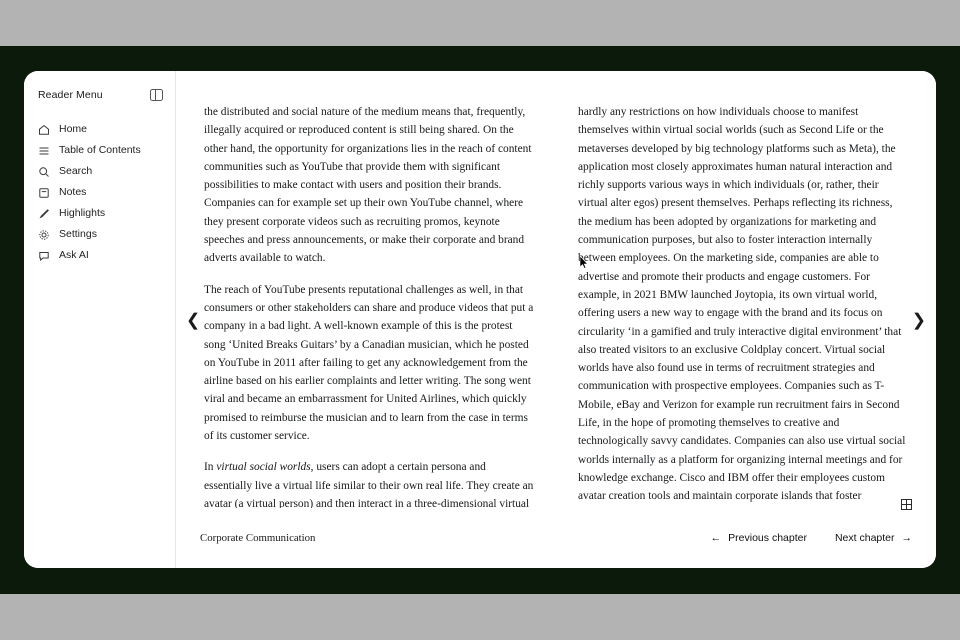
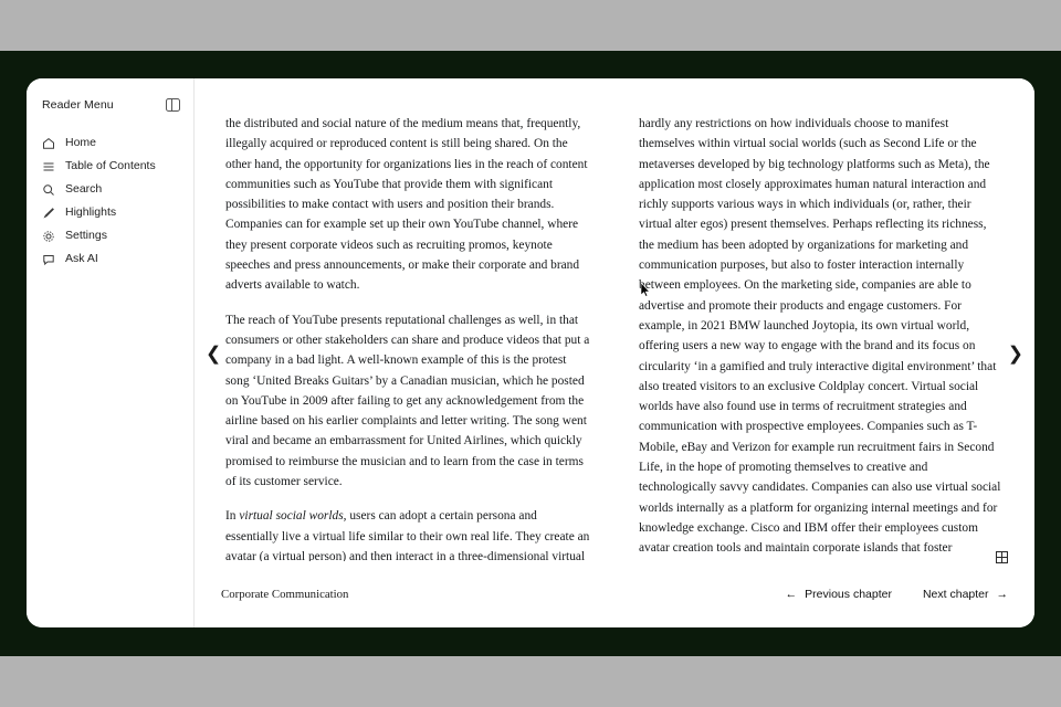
  Reader Menu
  Home
  Table of Contents
  Search
- Notes
  Highlights
  Settings
  Ask AI
  ❮
  ❯
  the distributed and social nature of the medium means that, frequently, illegally acquired or reproduced content is still being shared. On the other hand, the opportunity for organizations lies in the reach of content communities such as YouTube that provide them with significant possibilities to make contact with users and position their brands. Companies can for example set up their own YouTube channel, where they present corporate videos such as recruiting promos, keynote speeches and press announcements, or make their corporate and brand adverts available to watch.
- The reach of YouTube presents reputational challenges as well, in that consumers or other stakeholders can share and produce videos that put a company in a bad light. A well-known example of this is the protest song ‘United Breaks Guitars’ by a Canadian musician, which he posted on YouTube in 2011 after failing to get any acknowledgement from the airline based on his earlier complaints and letter writing. The song went viral and became an embarrassment for United Airlines, which quickly promised to reimburse the musician and to learn from the case in terms of its customer service.
+ The reach of YouTube presents reputational challenges as well, in that consumers or other stakeholders can share and produce videos that put a company in a bad light. A well-known example of this is the protest song ‘United Breaks Guitars’ by a Canadian musician, which he posted on YouTube in 2009 after failing to get any acknowledgement from the airline based on his earlier complaints and letter writing. The song went viral and became an embarrassment for United Airlines, which quickly promised to reimburse the musician and to learn from the case in terms of its customer service.
  In virtual social worlds, users can adopt a certain persona and essentially live a virtual life similar to their own real life. They create an avatar (a virtual person) and then interact in a three-dimensional virtual
  hardly any restrictions on how individuals choose to manifest themselves within virtual social worlds (such as Second Life or the metaverses developed by big technology platforms such as Meta), the application most closely approximates human natural interaction and richly supports various ways in which individuals (or, rather, their virtual alter egos) present themselves. Perhaps reflecting its richness, the medium has been adopted by organizations for marketing and communication purposes, but also to foster interaction internally etween employees. On the marketing side, companies are able to advertise and promote their products and engage customers. For example, in 2021 BMW launched Joytopia, its own virtual world, offering users a new way to engage with the brand and its focus on circularity ‘in a gamified and truly interactive digital environment’ that also treated visitors to an exclusive Coldplay concert. Virtual social worlds have also found use in terms of recruitment strategies and communication with prospective employees. Companies such as T-Mobile, eBay and Verizon for example run recruitment fairs in Second Life, in the hope of promoting themselves to creative and technologically savvy candidates. Companies can also use virtual social worlds internally as a platform for organizing internal meetings and for knowledge exchange. Cisco and IBM offer their employees custom avatar creation tools and maintain corporate islands that foster
  Corporate Communication
  ←
  Previous chapter
  Next chapter
  →
